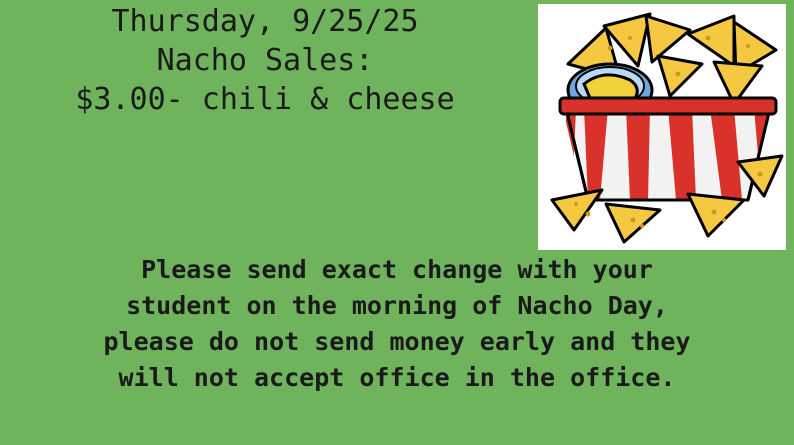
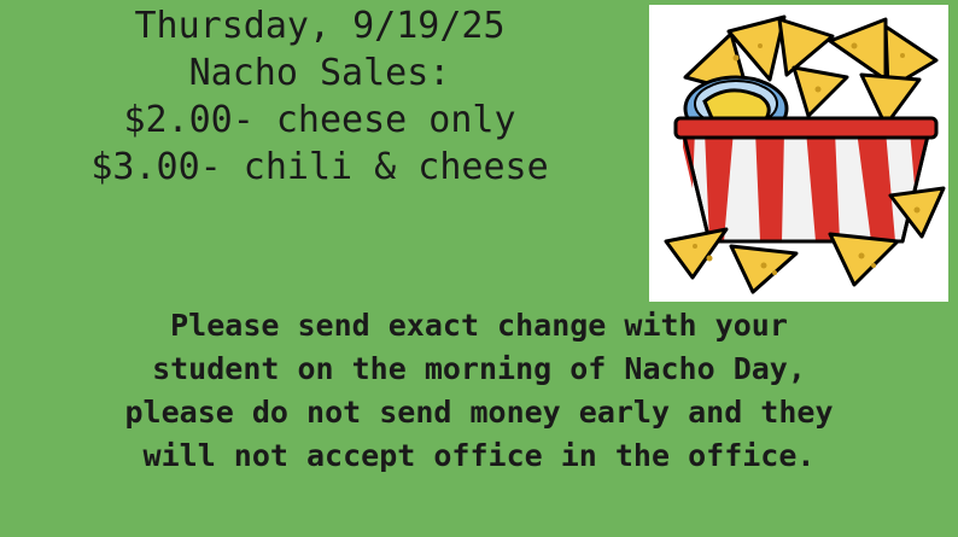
- Thursday, 9/25/25
+ Thursday, 9/19/25
  Nacho Sales:
+ $2.00- cheese only
  $3.00- chili & cheese
  Please send exact change with your
  student on the morning of Nacho Day,
  please do not send money early and they
  will not accept office in the office.
